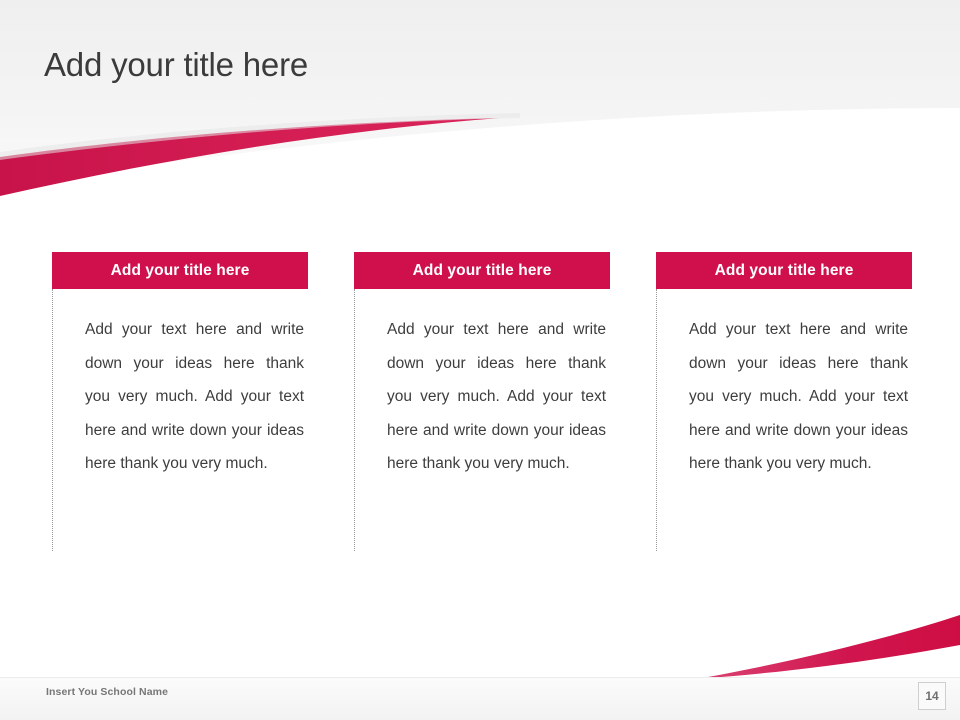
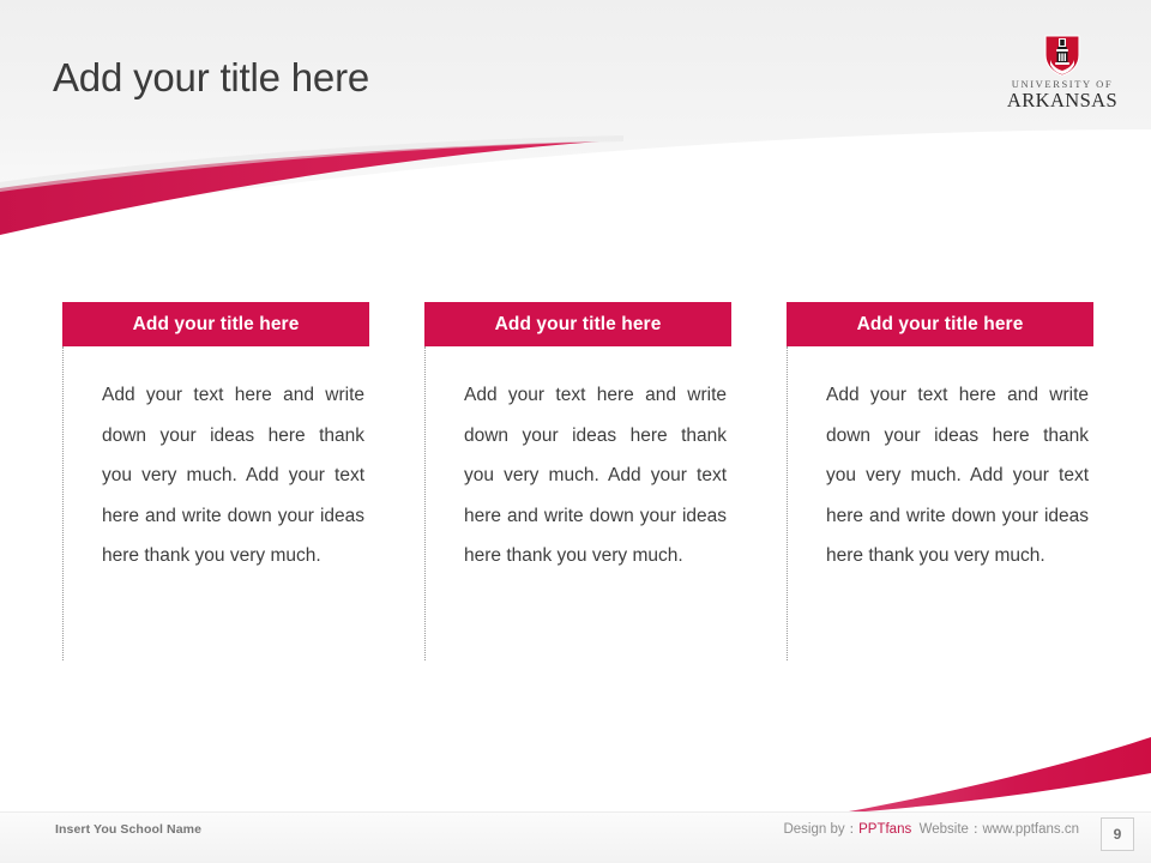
  Add your title here
+ UNIVERSITY OF
+ ARKANSAS
  Add your title here
  Add your text here and write down your ideas here thank you very much. Add your text here and write down your ideas here thank you very much.
  Add your title here
  Add your text here and write down your ideas here thank you very much. Add your text here and write down your ideas here thank you very much.
  Add your title here
  Add your text here and write down your ideas here thank you very much. Add your text here and write down your ideas here thank you very much.
  Insert You School Name
+ Design by：PPTfans Website：www.pptfans.cn
- 14
+ 9
